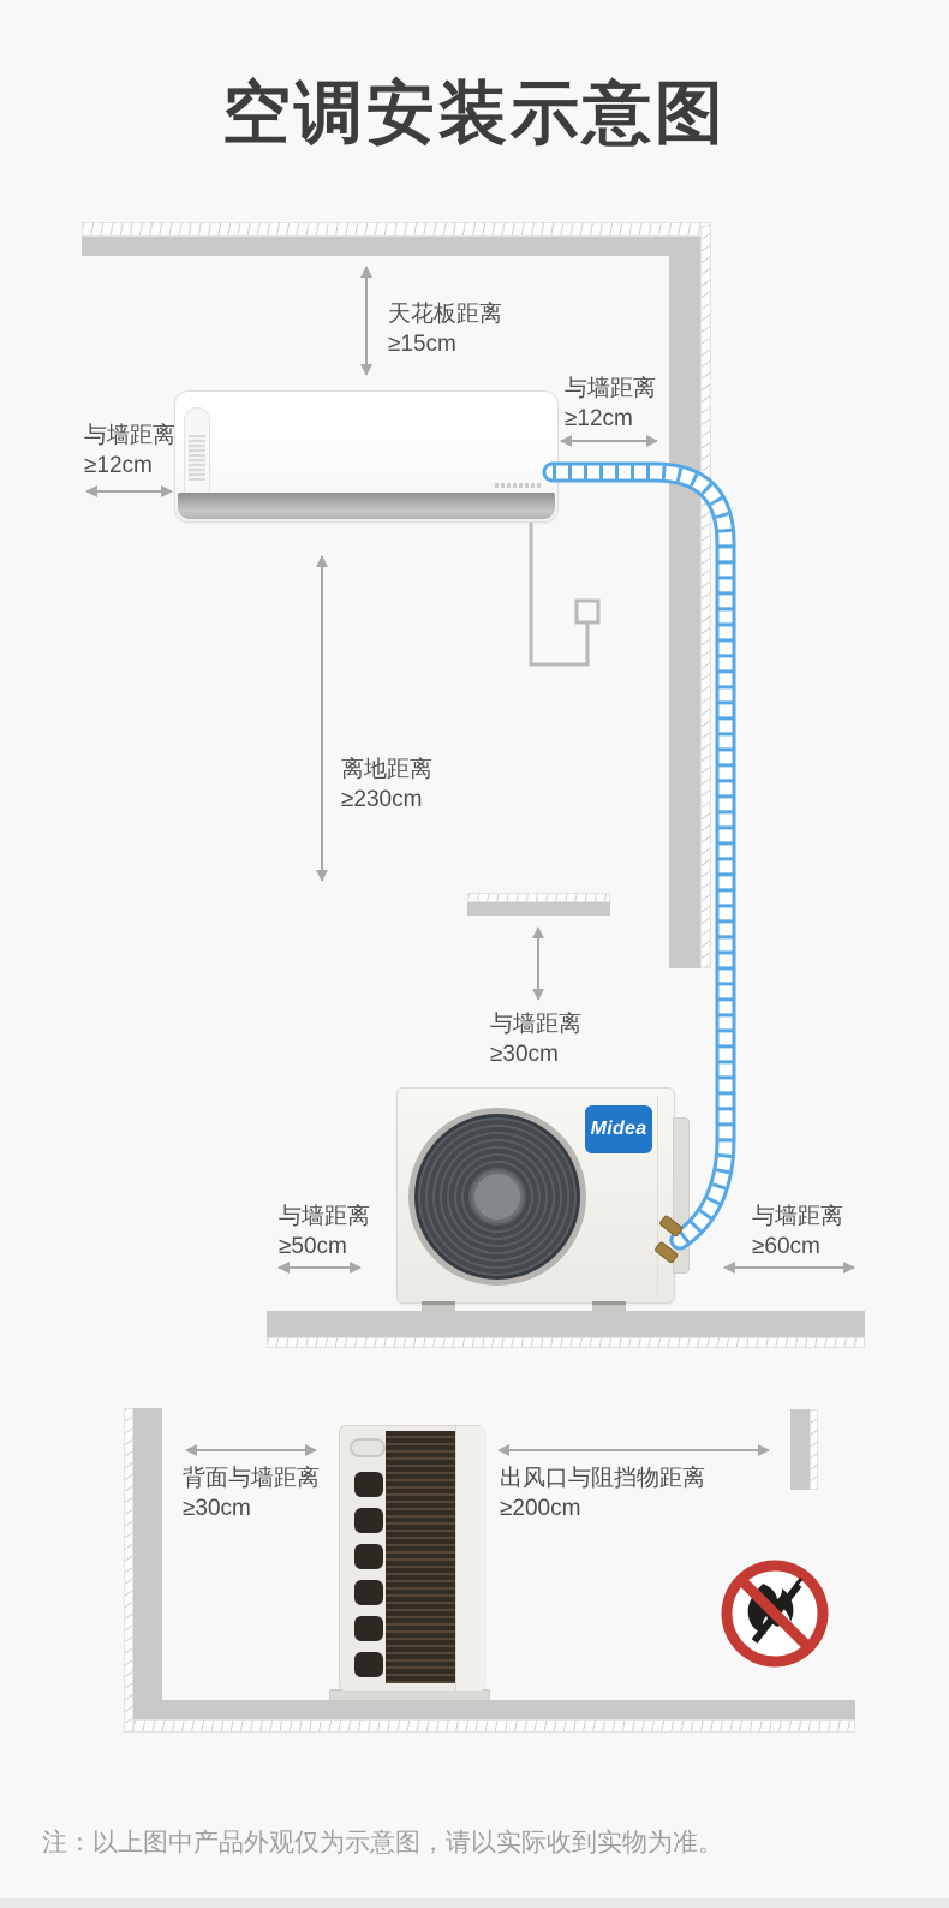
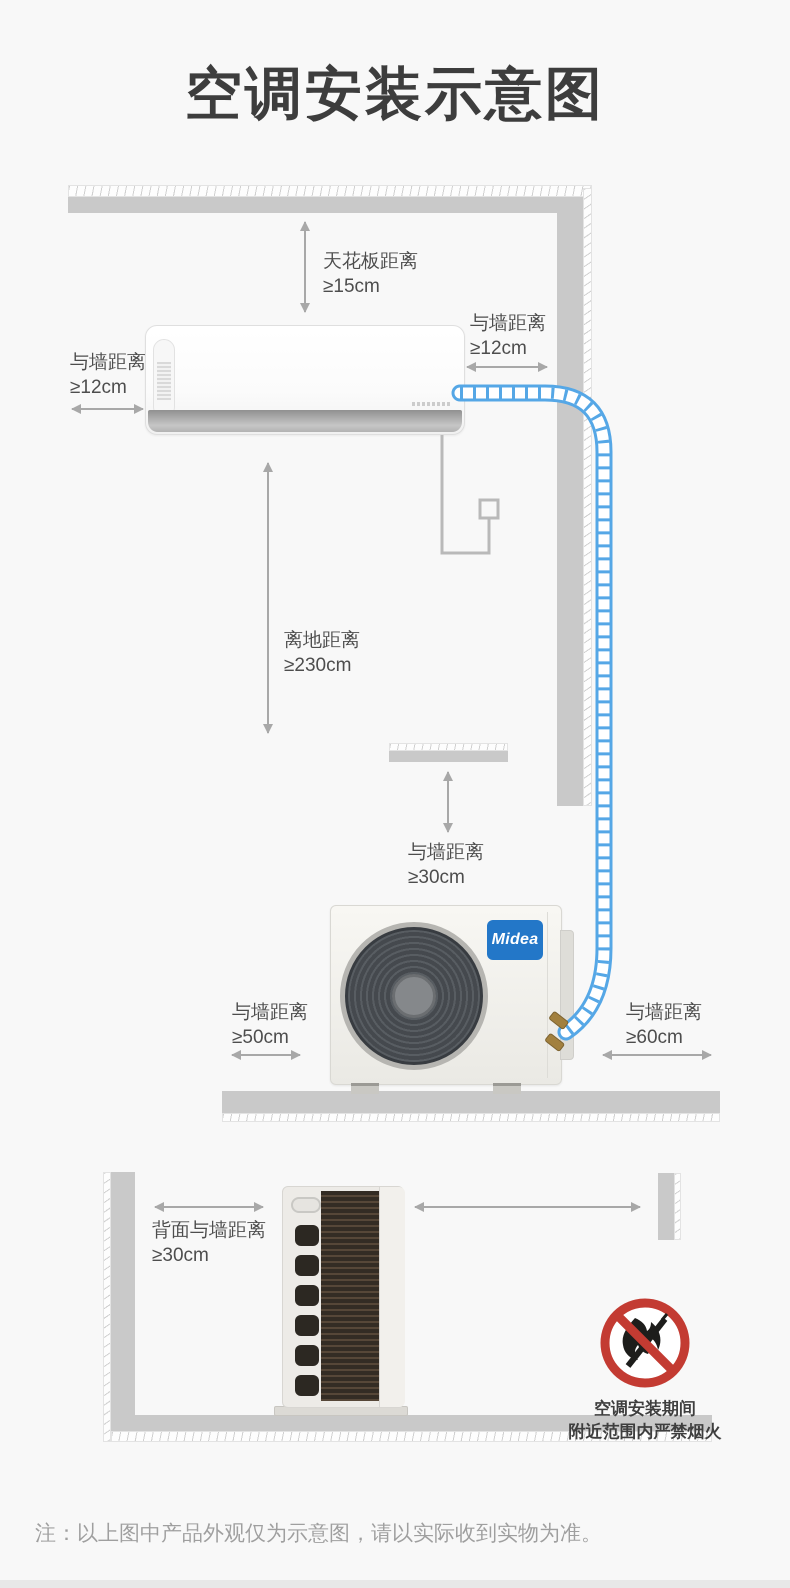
  空调安装示意图
  天花板距离
  ≥15cm
  与墙距离
  ≥12cm
  与墙距离
  ≥12cm
  离地距离
  ≥230cm
  与墙距离
  ≥30cm
  与墙距离
  ≥50cm
  与墙距离
  ≥60cm
  背面与墙距离
  ≥30cm
- 出风口与阻挡物距离
- ≥200cm
  Midea
+ 空调安装期间
+ 附近范围内严禁烟火
  注：以上图中产品外观仅为示意图，请以实际收到实物为准。
